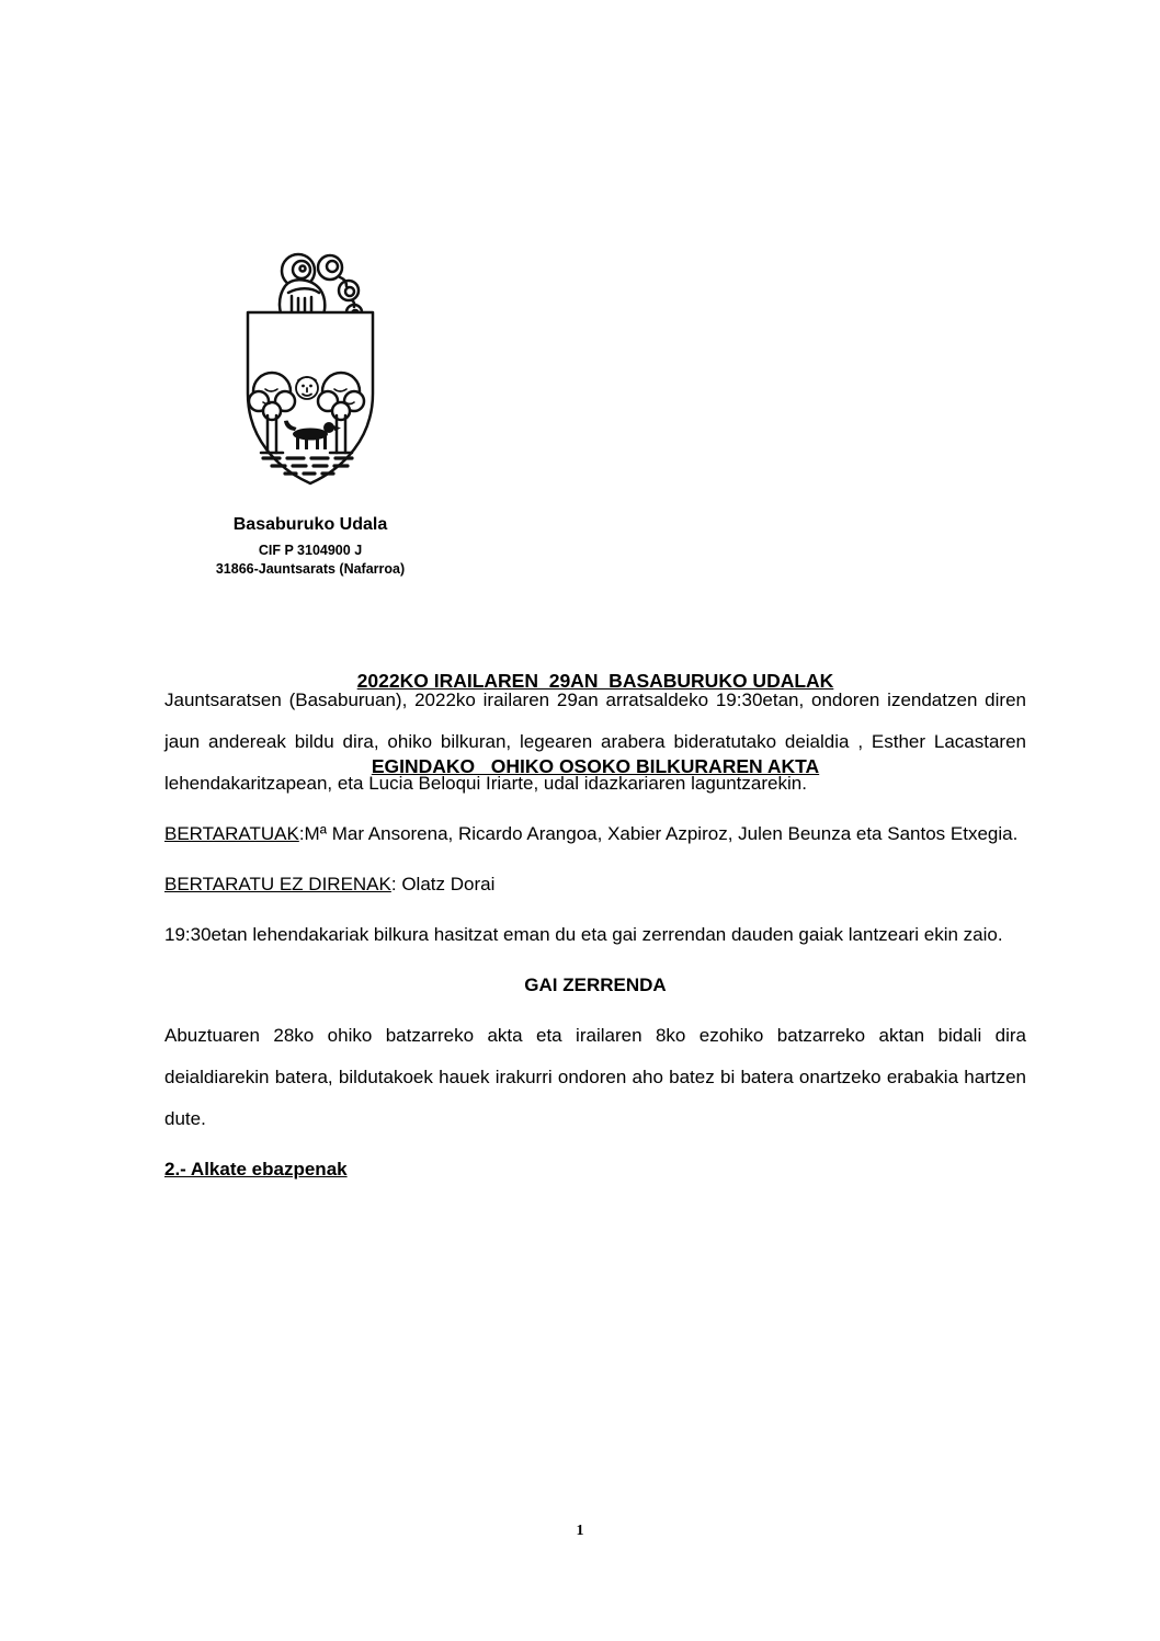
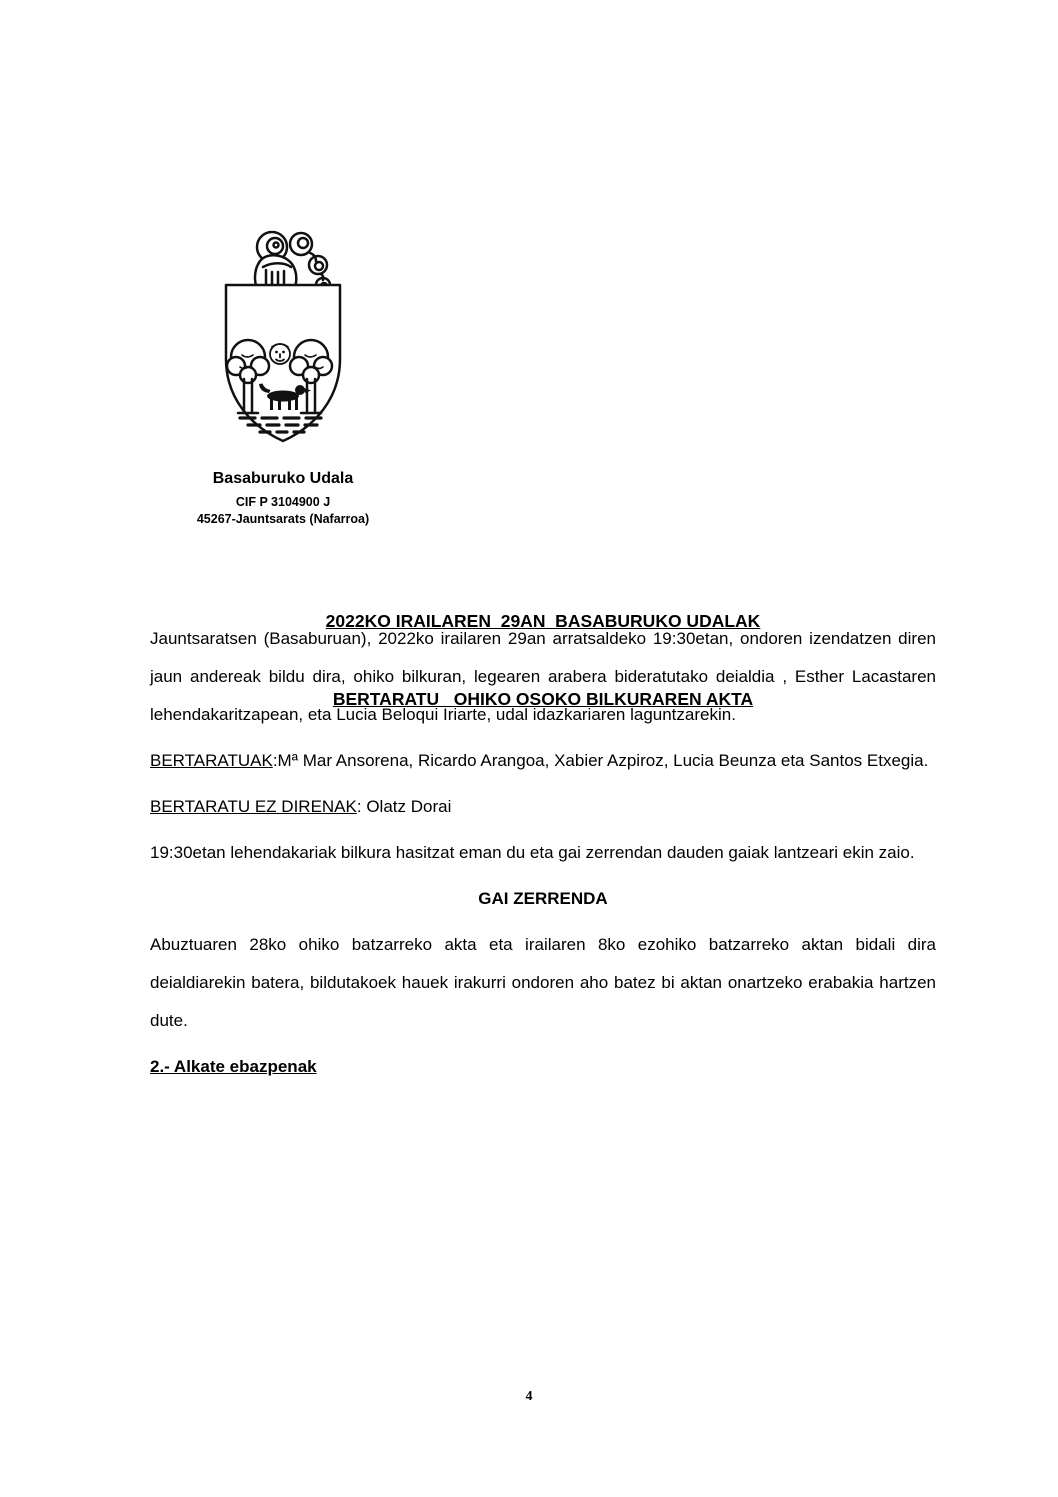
  Basaburuko Udala
  CIF P 3104900 J
- 31866-Jauntsarats (Nafarroa)
+ 45267-Jauntsarats (Nafarroa)
  2022KO IRAILAREN 29AN BASABURUKO UDALAK
- EGINDAKO OHIKO OSOKO BILKURAREN AKTA
+ BERTARATU OHIKO OSOKO BILKURAREN AKTA
  Jauntsaratsen (Basaburuan), 2022ko irailaren 29an arratsaldeko 19:30etan, ondoren izendatzen diren jaun andereak bildu dira, ohiko bilkuran, legearen arabera bideratutako deialdia , Esther Lacastaren lehendakaritzapean, eta Lucia Beloqui Iriarte, udal idazkariaren laguntzarekin.
- BERTARATUAK:Mª Mar Ansorena, Ricardo Arangoa, Xabier Azpiroz, Julen Beunza eta Santos Etxegia.
+ BERTARATUAK:Mª Mar Ansorena, Ricardo Arangoa, Xabier Azpiroz, Lucia Beunza eta Santos Etxegia.
  BERTARATU EZ DIRENAK: Olatz Dorai
  19:30etan lehendakariak bilkura hasitzat eman du eta gai zerrendan dauden gaiak lantzeari ekin zaio.
  GAI ZERRENDA
- Abuztuaren 28ko ohiko batzarreko akta eta irailaren 8ko ezohiko batzarreko aktan bidali dira deialdiarekin batera, bildutakoek hauek irakurri ondoren aho batez bi batera onartzeko erabakia hartzen dute.
+ Abuztuaren 28ko ohiko batzarreko akta eta irailaren 8ko ezohiko batzarreko aktan bidali dira deialdiarekin batera, bildutakoek hauek irakurri ondoren aho batez bi aktan onartzeko erabakia hartzen dute.
  2.- Alkate ebazpenak
- 1
+ 4
